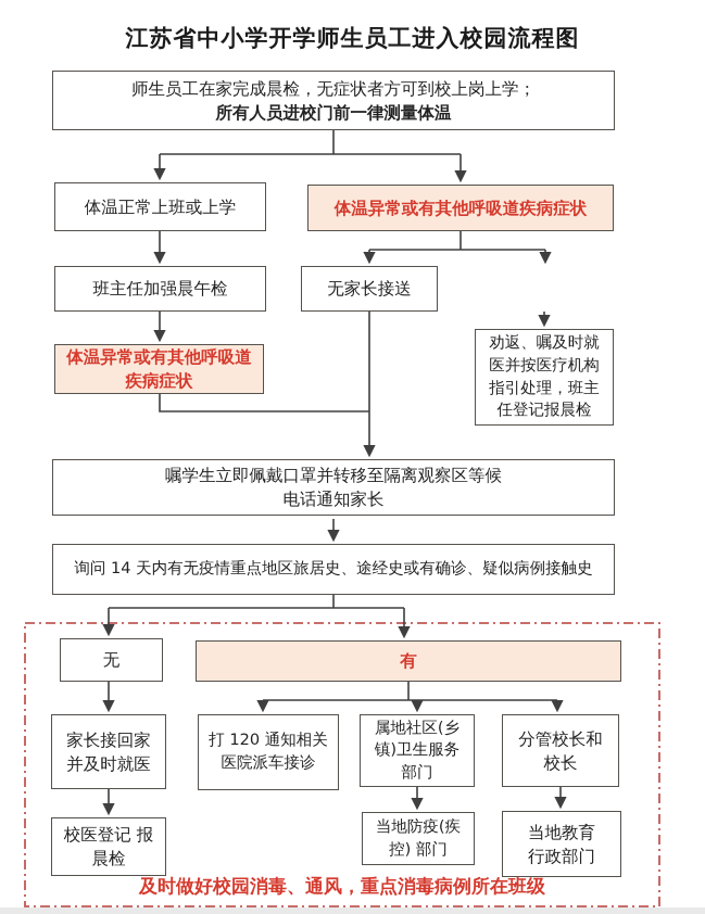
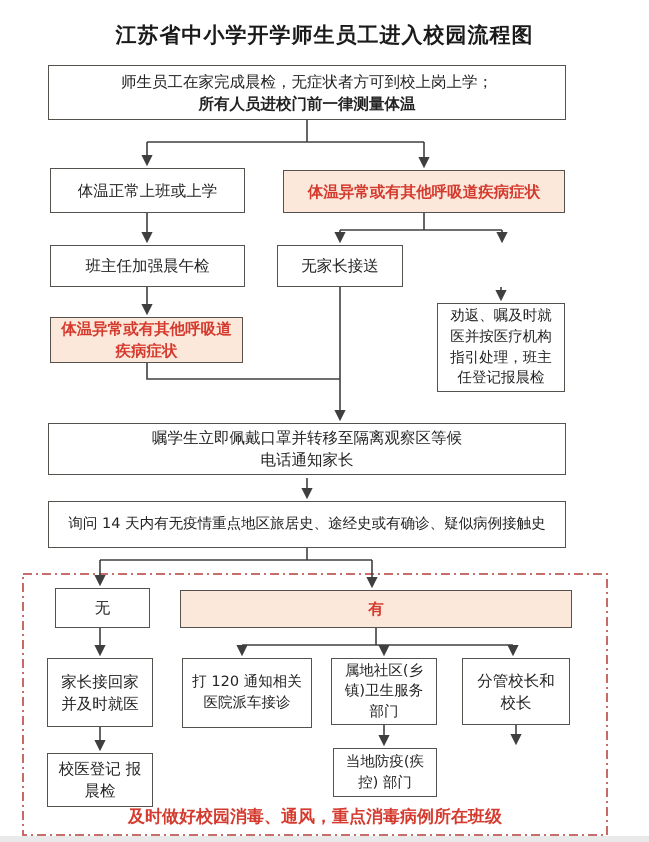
  江苏省中小学开学师生员工进入校园流程图
  师生员工在家完成晨检，无症状者方可到校上岗上学；
  所有人员进校门前一律测量体温
  体温正常上班或上学
  体温异常或有其他呼吸道疾病症状
  班主任加强晨午检
  无家长接送
  体温异常或有其他呼吸道
  疾病症状
  劝返、嘱及时就
  医并按医疗机构
  指引处理，班主
  任登记报晨检
  嘱学生立即佩戴口罩并转移至隔离观察区等候
  电话通知家长
  询问 14 天内有无疫情重点地区旅居史、途经史或有确诊、疑似病例接触史
  无
  有
  家长接回家
  并及时就医
  打 120 通知相关
  医院派车接诊
  属地社区(乡
  镇)卫生服务
  部门
  分管校长和
  校长
  校医登记 报
  晨检
  当地防疫(疾
  控) 部门
- 当地教育
- 行政部门
  及时做好校园消毒、通风，重点消毒病例所在班级
